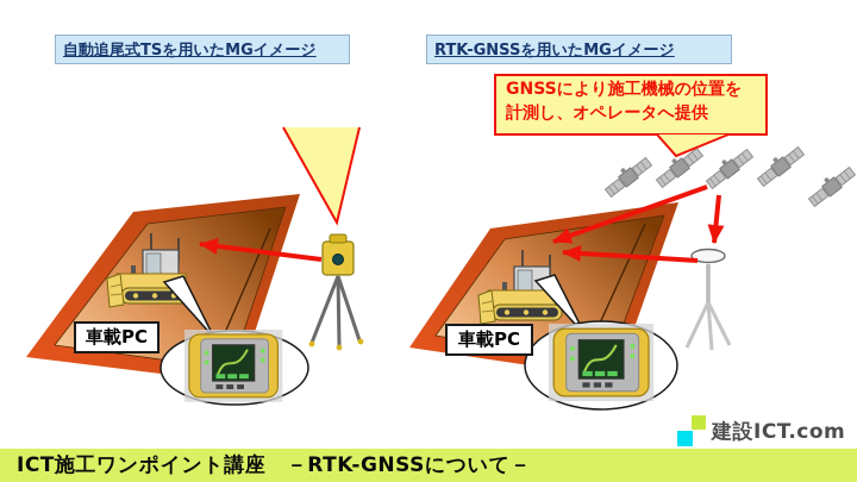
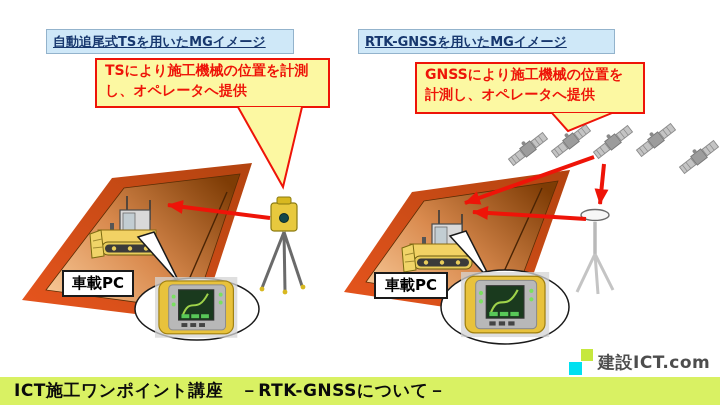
  自動追尾式TSを用いたMGイメージ
  RTK-GNSSを用いたMGイメージ
+ TSにより施工機械の位置を計測
+ し、オペレータへ提供
  GNSSにより施工機械の位置を
  計測し、オペレータへ提供
  車載PC
  車載PC
  建設ICT.com
  ICT施工ワンポイント講座 －RTK-GNSSについて－
